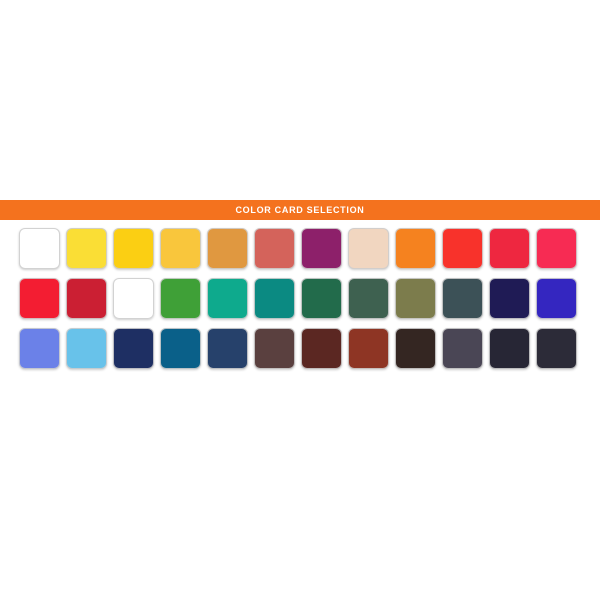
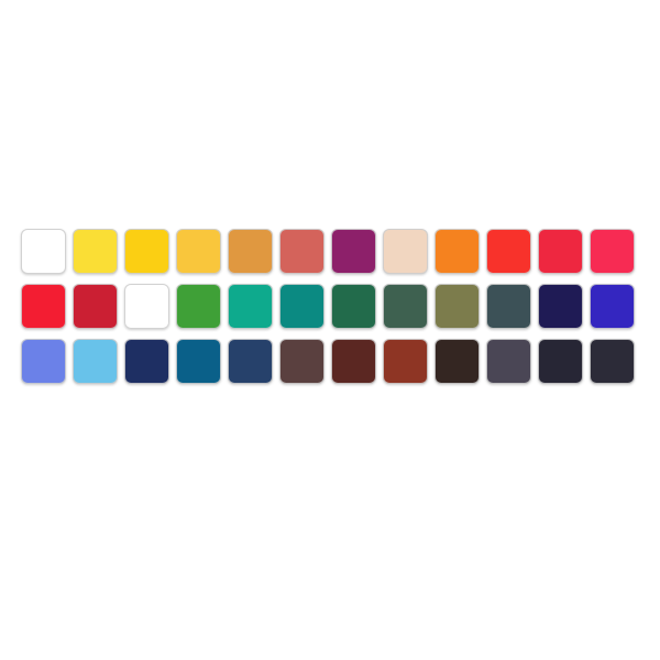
- COLOR CARD SELECTION
